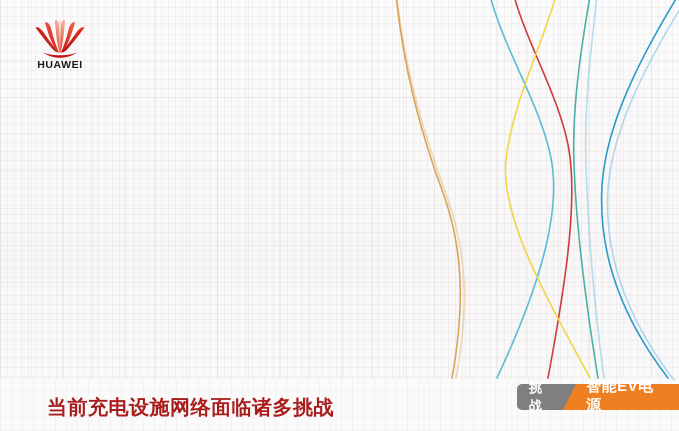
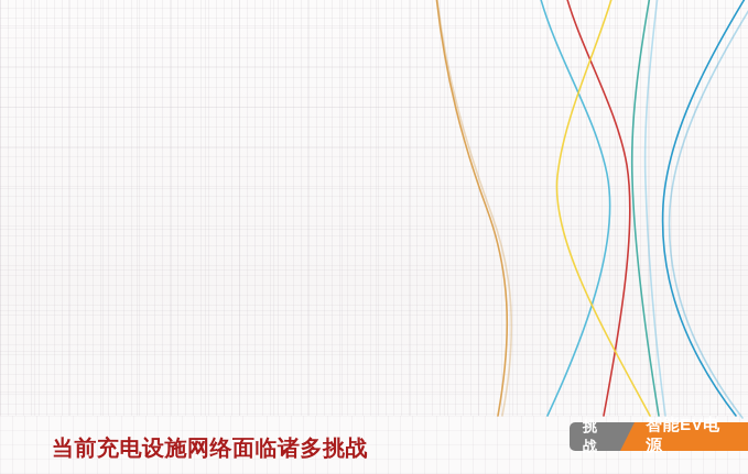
- HUAWEI
  当前充电设施网络面临诸多挑战
  挑战
  智能EV电源
